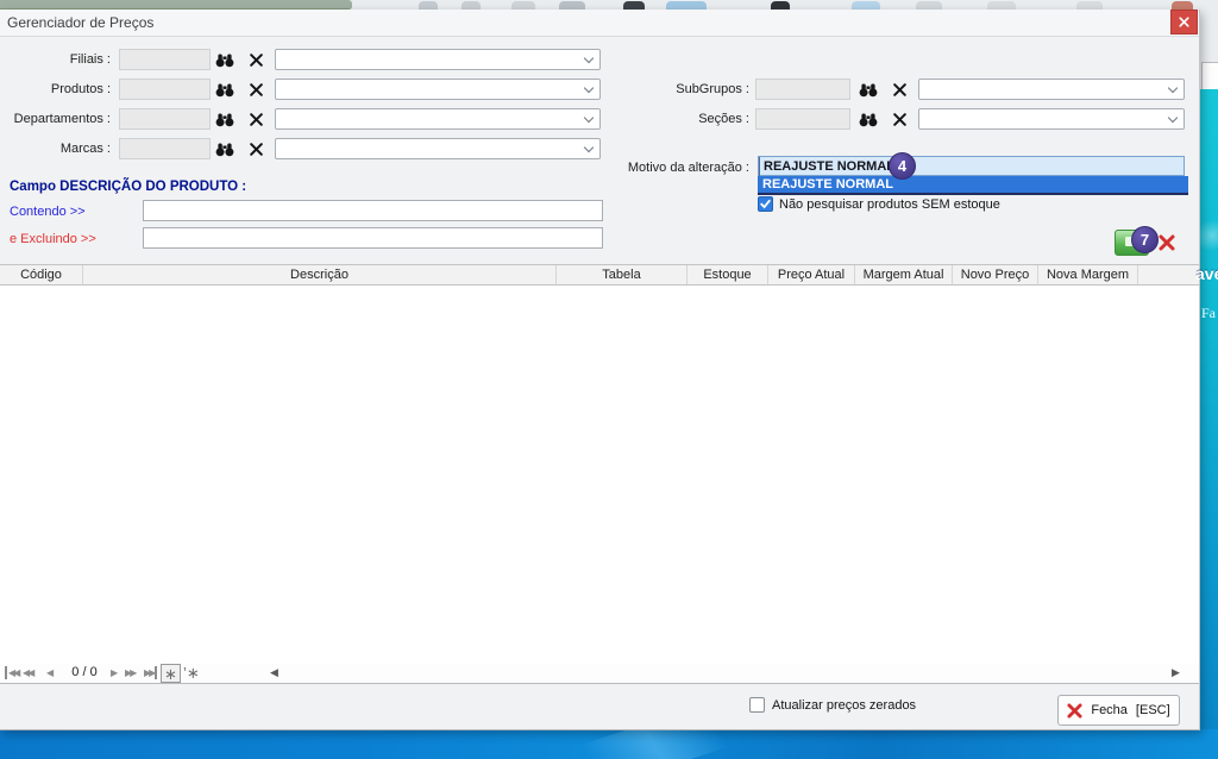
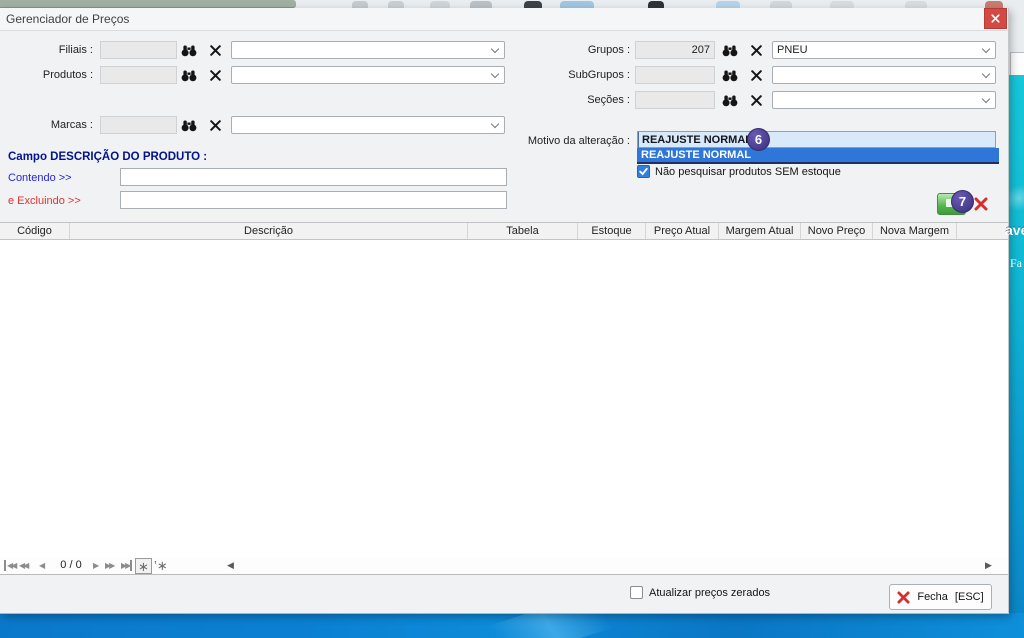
  Fa
  Gerenciador de Preços
  Filiais :
  Produtos :
- Departamentos :
  Marcas :
+ Grupos :
+ 207
+ PNEU
  SubGrupos :
  Seções :
  Motivo da alteração :
  REAJUSTE NORMA
  REAJUSTE NORMAL
- 4
+ 6
  Não pesquisar produtos SEM estoque
  Campo DESCRIÇÃO DO PRODUTO :
  Contendo >>
  e Excluindo >>
  7
  Código
  Descrição
  Tabela
  Estoque
  Preço Atual
  Margem Atual
  Novo Preço
  Nova Margem
  ◀◀
  ◀◀
  ◀
  0 / 0
  ▶
  ▶▶
  ▶▶
  ∗
  ’∗
  ◀
  ▶
  Atualizar preços zerados
  Fecha
  [ESC]
